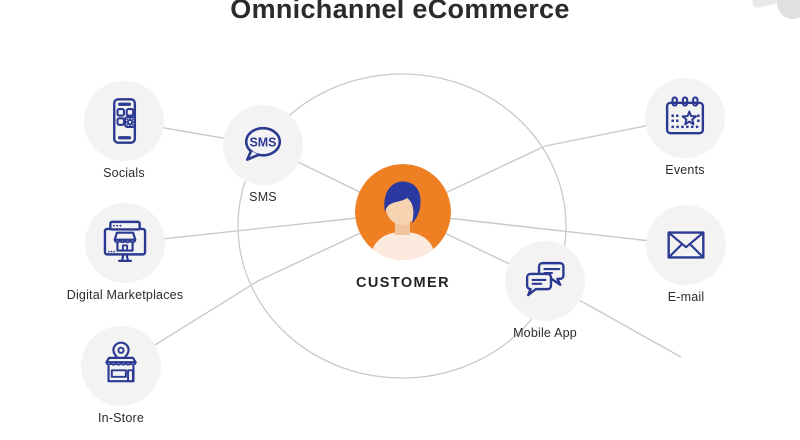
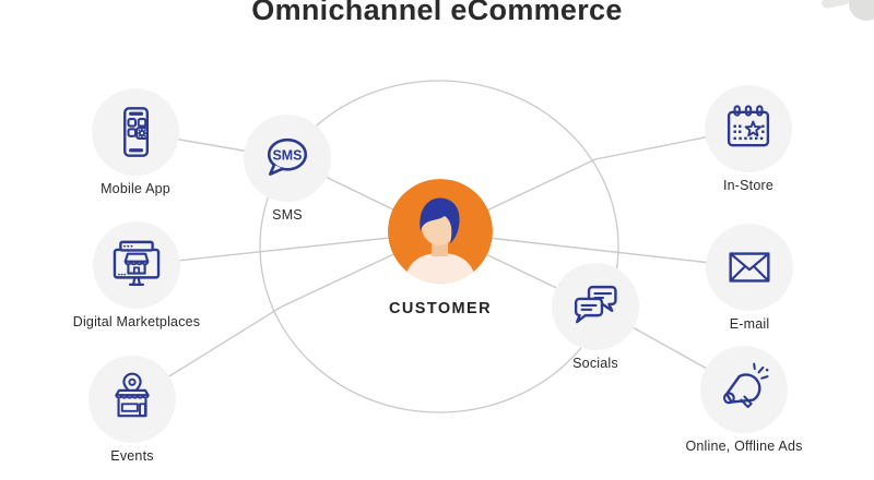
  Omnichannel eCommerce
- Socials
+ Mobile App
  Digital Marketplaces
- In-Store
+ Events
  SMS
  SMS
- Mobile App
+ Socials
- Events
+ In-Store
  E-mail
+ Online, Offline Ads
  CUSTOMER
